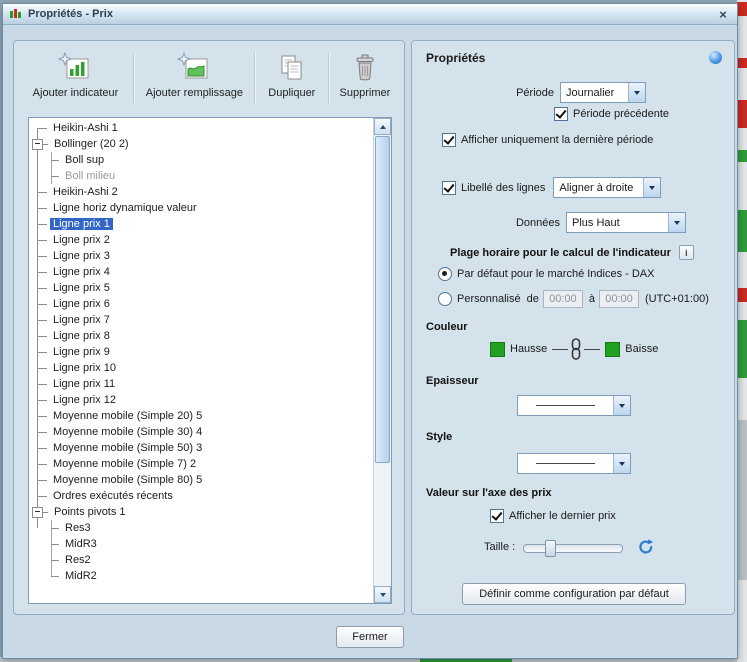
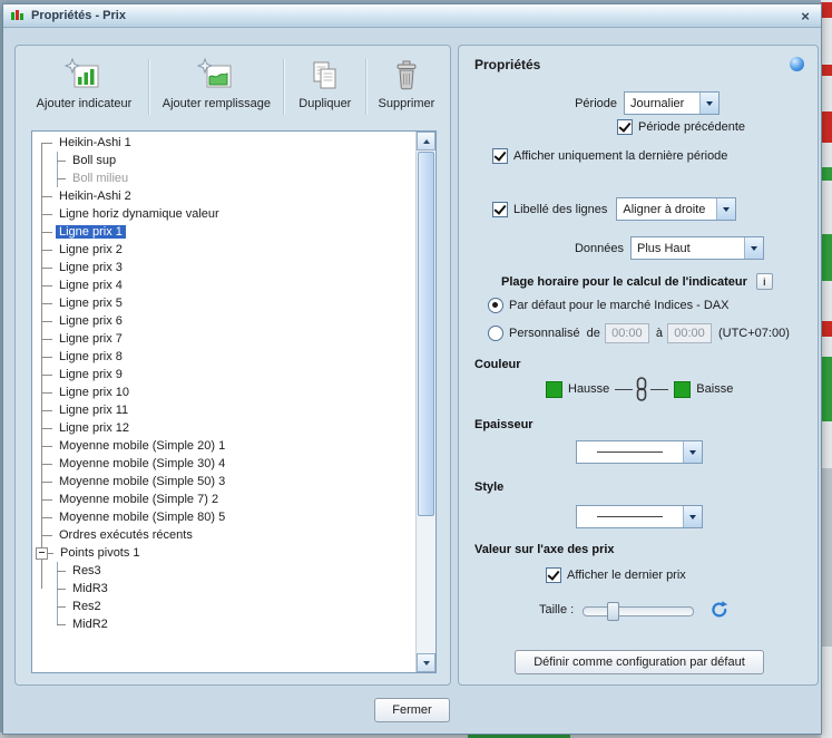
  Propriétés - Prix
  ×
  Ajouter indicateur
  Ajouter remplissage
  Dupliquer
  Supprimer
  Heikin-Ashi 1
- Bollinger (20 2)
  Boll sup
  Boll milieu
  Heikin-Ashi 2
  Ligne horiz dynamique valeur
  Ligne prix 1
  Ligne prix 2
  Ligne prix 3
  Ligne prix 4
  Ligne prix 5
  Ligne prix 6
  Ligne prix 7
  Ligne prix 8
  Ligne prix 9
  Ligne prix 10
  Ligne prix 11
  Ligne prix 12
- Moyenne mobile (Simple 20) 5
+ Moyenne mobile (Simple 20) 1
  Moyenne mobile (Simple 30) 4
  Moyenne mobile (Simple 50) 3
  Moyenne mobile (Simple 7) 2
  Moyenne mobile (Simple 80) 5
  Ordres exécutés récents
  Points pivots 1
  Res3
  MidR3
  Res2
  MidR2
  Propriétés
  Période
  Journalier
  Période précédente
  Afficher uniquement la dernière période
  Libellé des lignes
  Aligner à droite
  Données
  Plus Haut
  Plage horaire pour le calcul de l'indicateur
  i
  Par défaut pour le marché Indices - DAX
  Personnalisé
  de
  00:00
  à
  00:00
- (UTC+01:00)
+ (UTC+07:00)
  Couleur
  Hausse
  Baisse
  Epaisseur
  Style
  Valeur sur l'axe des prix
  Afficher le dernier prix
  Taille :
  Définir comme configuration par défaut
  Fermer
